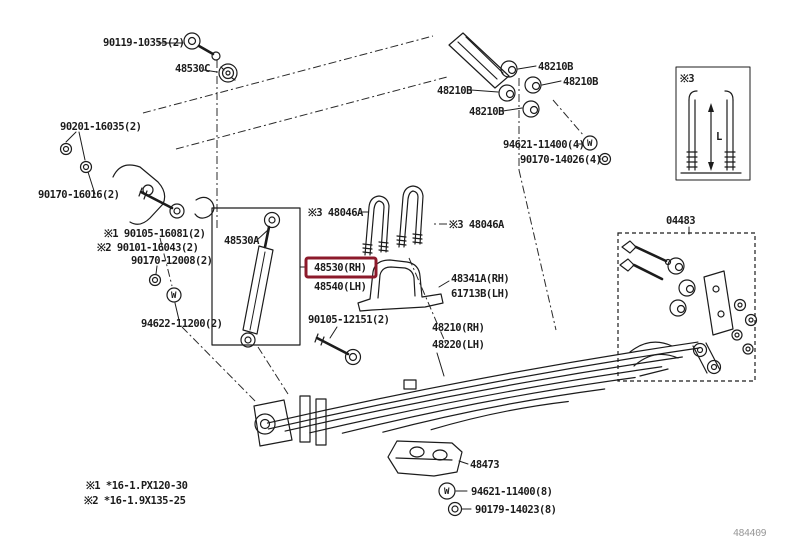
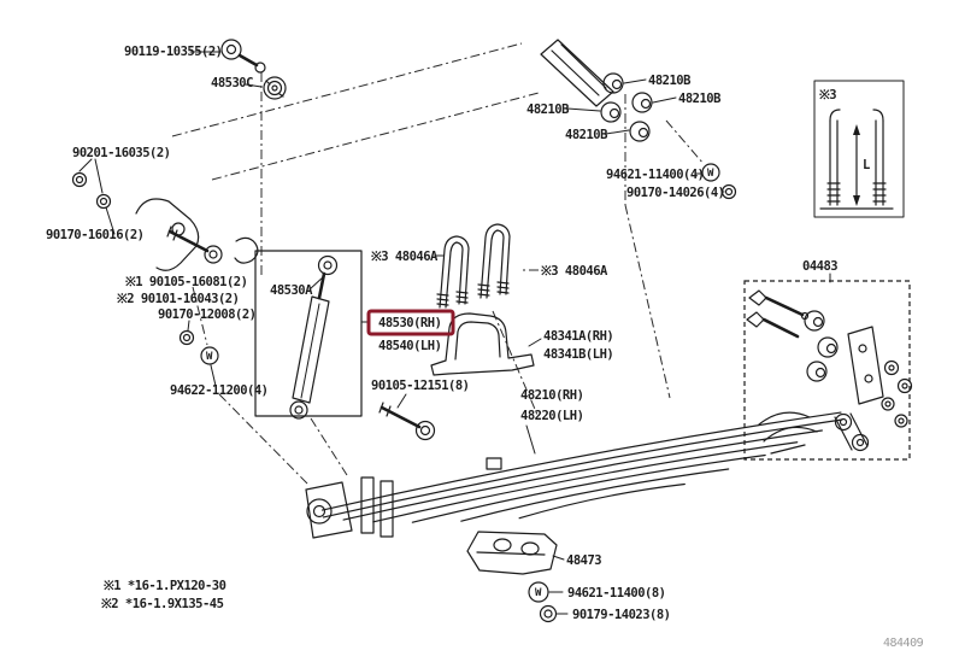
  W
  W
  W
  90119-10355(2)
  48530C
  90201-16035(2)
  90170-16016(2)
  ※1 90105-16081(2)
  ※2 90101-16043(2)
  90170-12008(2)
- 94622-11200(2)
+ 94622-11200(4)
  48530A
  48530(RH)
  48540(LH)
  ※3 48046A
  ※3 48046A
  48341A(RH)
- 61713B(LH)
+ 48341B(LH)
- 90105-12151(2)
+ 90105-12151(8)
  48210(RH)
  48220(LH)
  48473
  94621-11400(8)
  90179-14023(8)
  48210B
  48210B
  48210B
  48210B
  94621-11400(4)
  90170-14026(4)
  04483
  ※3
  L
  ※1 *16-1.PX120-30
- ※2 *16-1.9X135-25
+ ※2 *16-1.9X135-45
  484409
